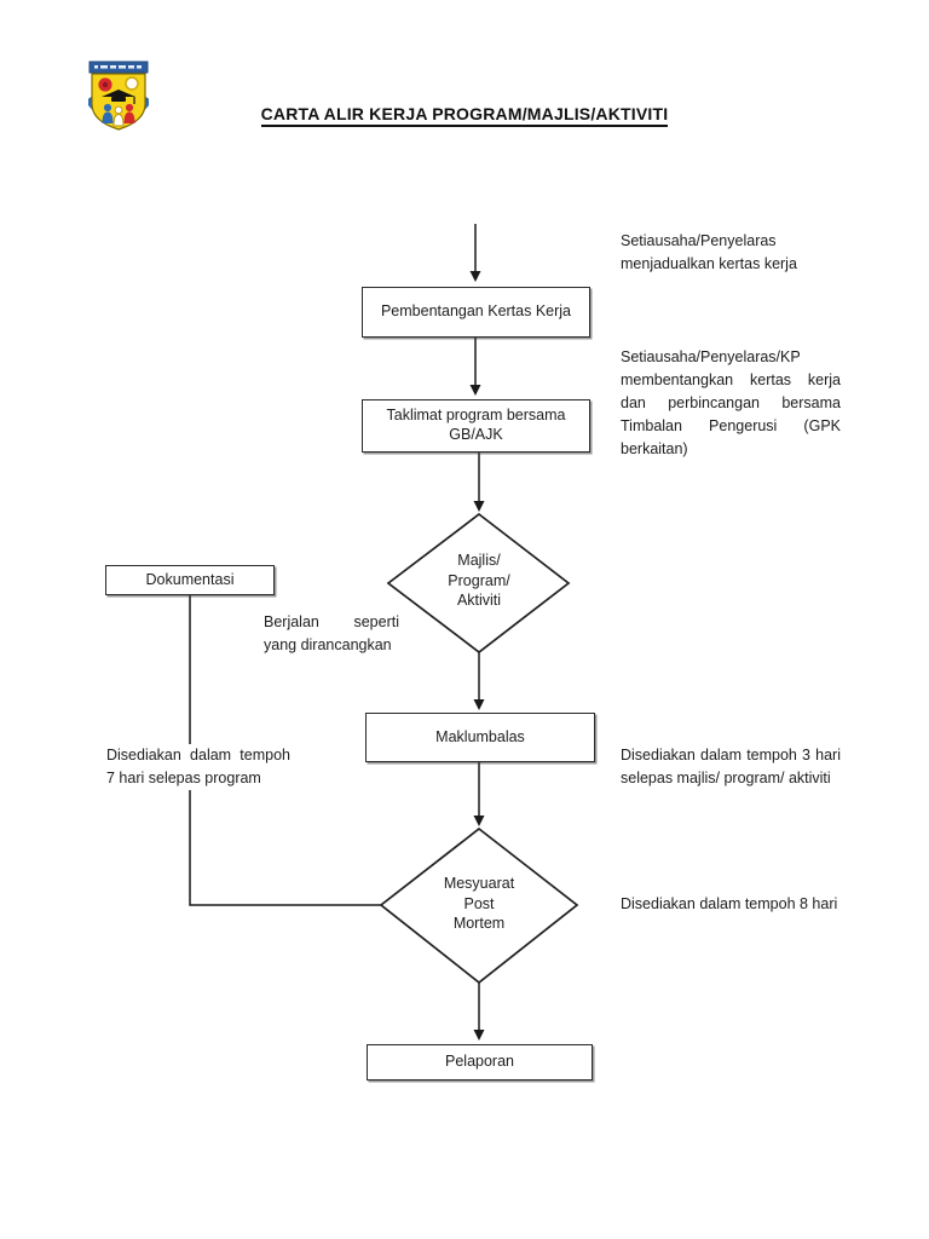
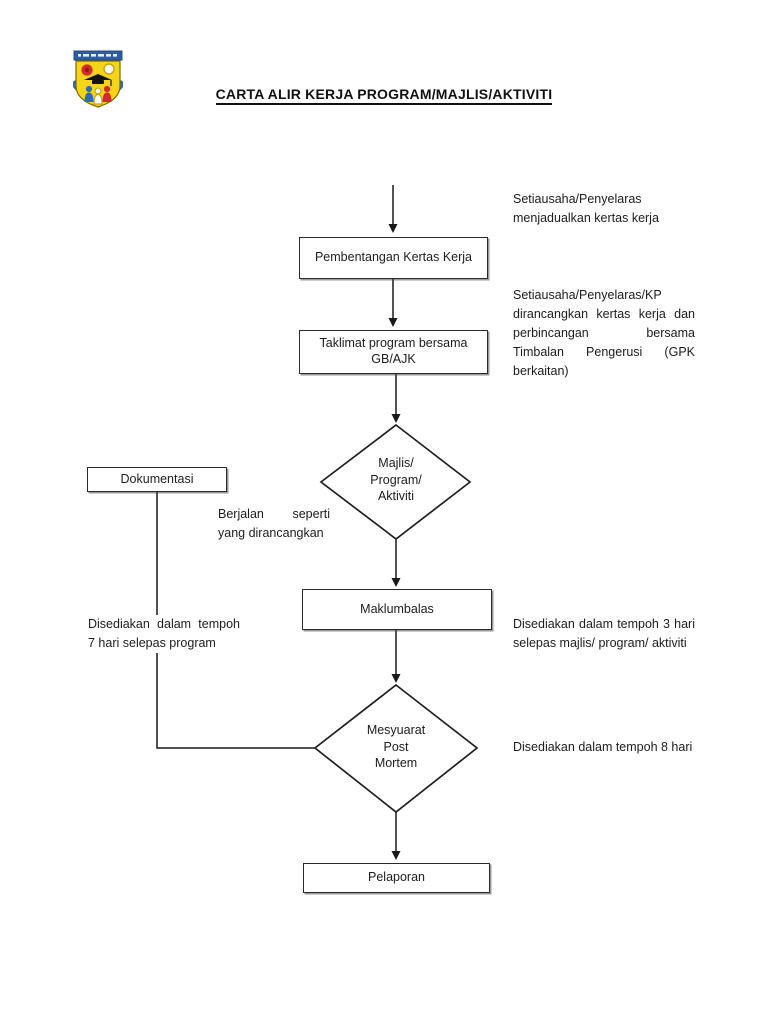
  CARTA ALIR KERJA PROGRAM/MAJLIS/AKTIVITI
  Pembentangan Kertas Kerja
  Taklimat program bersama GB/AJK
  Maklumbalas
  Pelaporan
  Dokumentasi
  Majlis/
  Program/
  Aktiviti
  Mesyuarat
  Post
  Mortem
  Setiausaha/Penyelaras menjadualkan kertas kerja
- Setiausaha/Penyelaras/KP membentangkan kertas kerja dan perbincangan bersama Timbalan Pengerusi (GPK berkaitan)
+ Setiausaha/Penyelaras/KP dirancangkan kertas kerja dan perbincangan bersama Timbalan Pengerusi (GPK berkaitan)
  Berjalan seperti yang dirancangkan
  Disediakan dalam tempoh 7 hari selepas program
  Disediakan dalam tempoh 3 hari selepas majlis/ program/ aktiviti
  Disediakan dalam tempoh 8 hari
